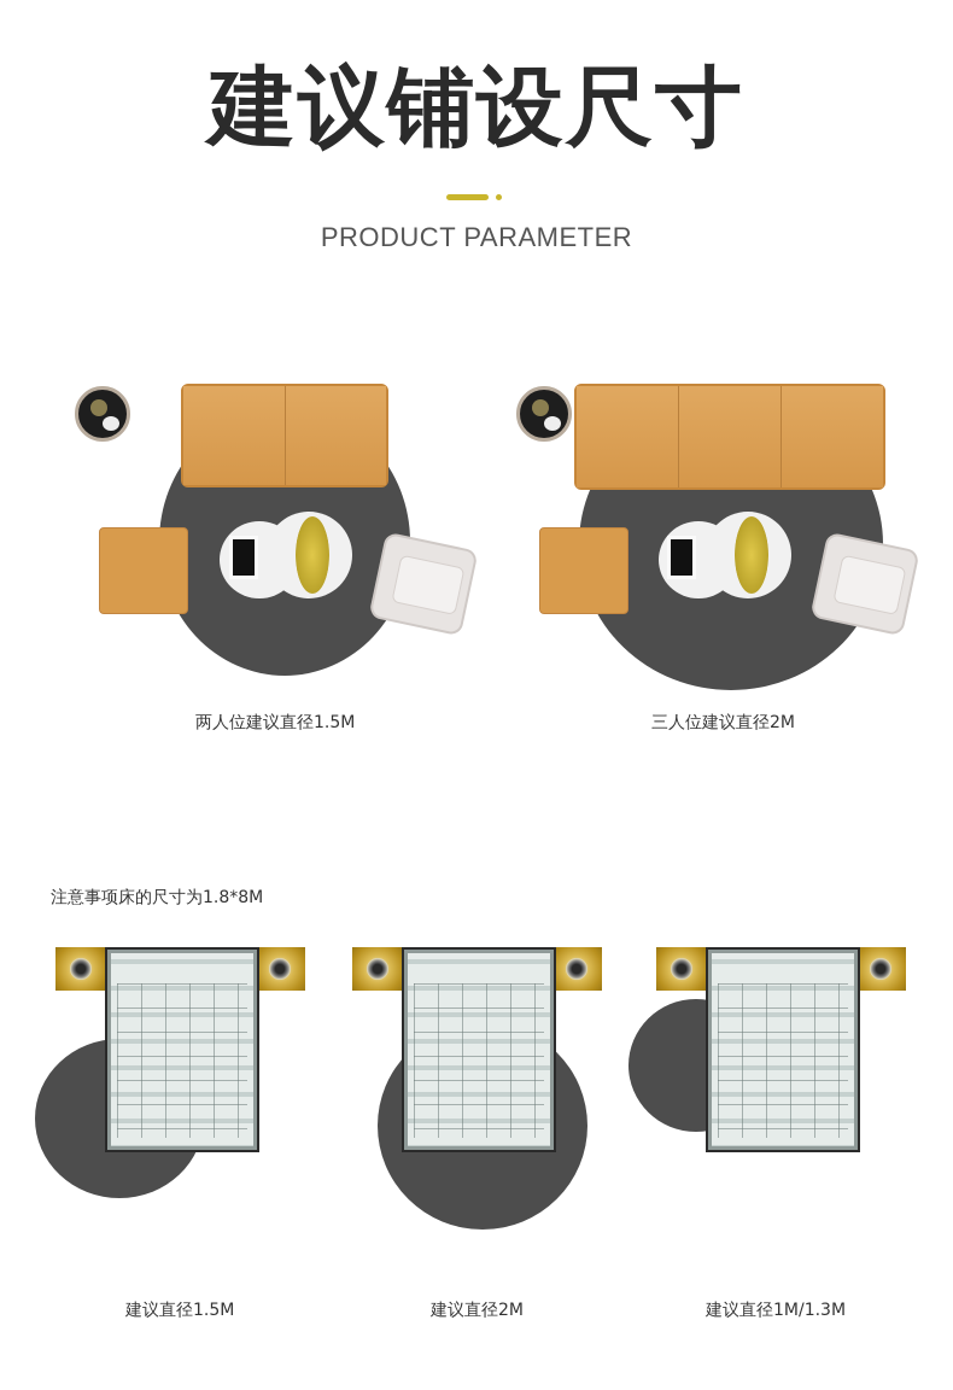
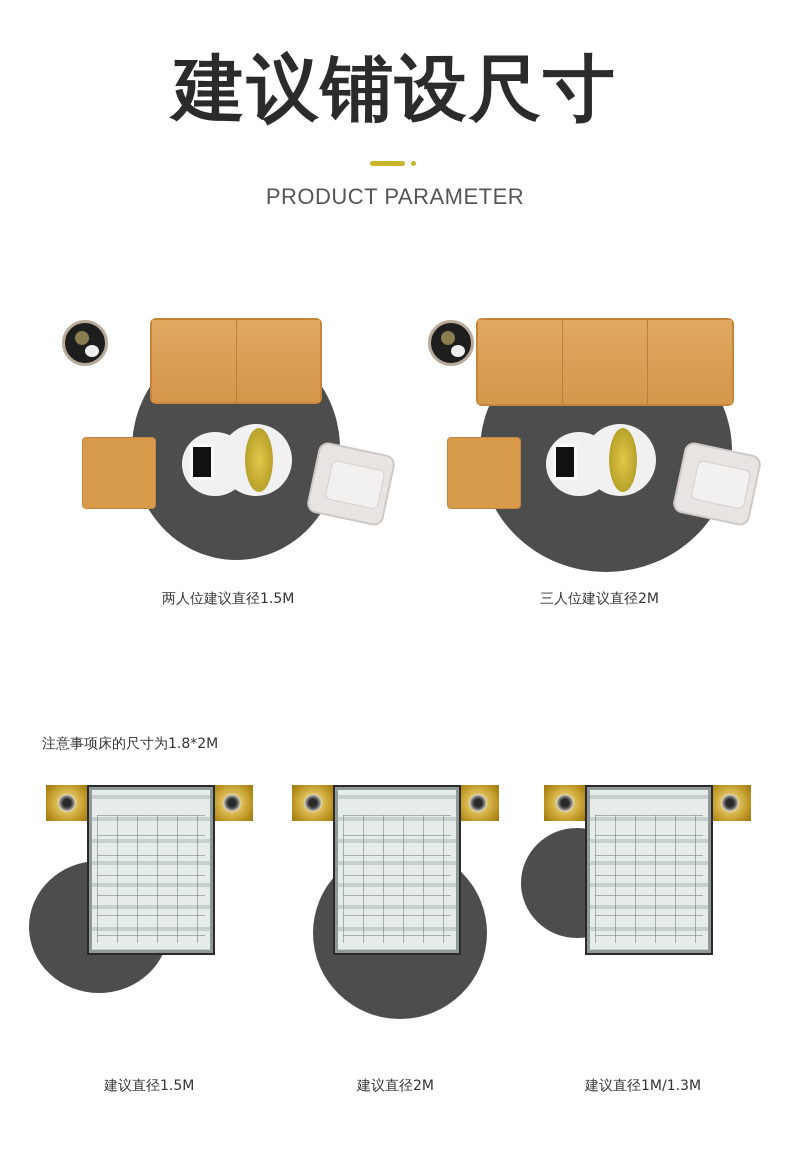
  建议铺设尺寸
  PRODUCT PARAMETER
  两人位建议直径1.5M
  三人位建议直径2M
- 注意事项床的尺寸为1.8*8M
+ 注意事项床的尺寸为1.8*2M
  建议直径1.5M
  建议直径2M
  建议直径1M/1.3M
